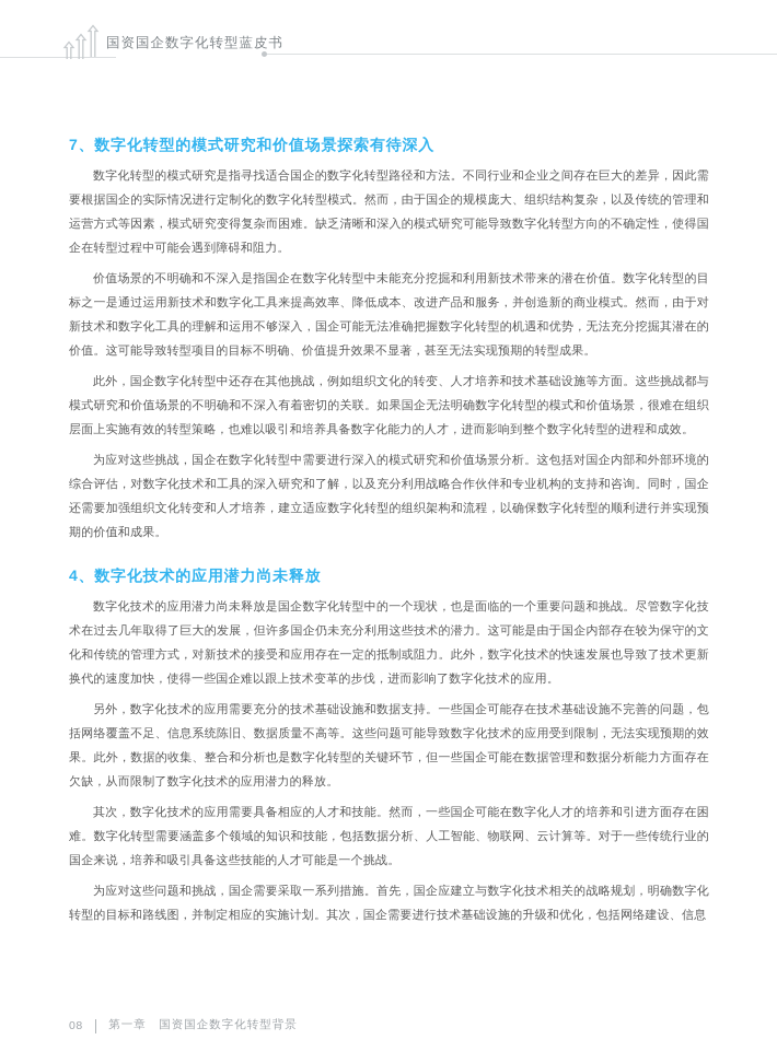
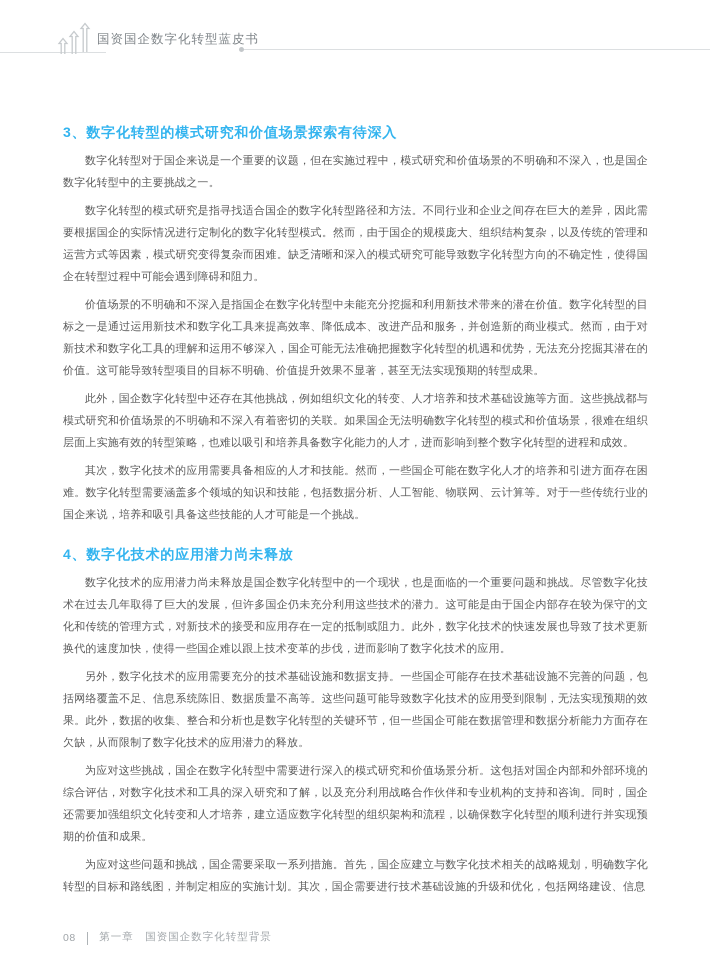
  国资国企数字化转型蓝皮书
- 7、数字化转型的模式研究和价值场景探索有待深入
+ 3、数字化转型的模式研究和价值场景探索有待深入
+ 数字化转型对于国企来说是一个重要的议题，但在实施过程中，模式研究和价值场景的不明确和不深入，也是国企数字化转型中的主要挑战之一。
  数字化转型的模式研究是指寻找适合国企的数字化转型路径和方法。不同行业和企业之间存在巨大的差异，因此需要根据国企的实际情况进行定制化的数字化转型模式。然而，由于国企的规模庞大、组织结构复杂，以及传统的管理和运营方式等因素，模式研究变得复杂而困难。缺乏清晰和深入的模式研究可能导致数字化转型方向的不确定性，使得国企在转型过程中可能会遇到障碍和阻力。
  价值场景的不明确和不深入是指国企在数字化转型中未能充分挖掘和利用新技术带来的潜在价值。数字化转型的目标之一是通过运用新技术和数字化工具来提高效率、降低成本、改进产品和服务，并创造新的商业模式。然而，由于对新技术和数字化工具的理解和运用不够深入，国企可能无法准确把握数字化转型的机遇和优势，无法充分挖掘其潜在的价值。这可能导致转型项目的目标不明确、价值提升效果不显著，甚至无法实现预期的转型成果。
  此外，国企数字化转型中还存在其他挑战，例如组织文化的转变、人才培养和技术基础设施等方面。这些挑战都与模式研究和价值场景的不明确和不深入有着密切的关联。如果国企无法明确数字化转型的模式和价值场景，很难在组织层面上实施有效的转型策略，也难以吸引和培养具备数字化能力的人才，进而影响到整个数字化转型的进程和成效。
- 为应对这些挑战，国企在数字化转型中需要进行深入的模式研究和价值场景分析。这包括对国企内部和外部环境的综合评估，对数字化技术和工具的深入研究和了解，以及充分利用战略合作伙伴和专业机构的支持和咨询。同时，国企还需要加强组织文化转变和人才培养，建立适应数字化转型的组织架构和流程，以确保数字化转型的顺利进行并实现预期的价值和成果。
+ 其次，数字化技术的应用需要具备相应的人才和技能。然而，一些国企可能在数字化人才的培养和引进方面存在困难。数字化转型需要涵盖多个领域的知识和技能，包括数据分析、人工智能、物联网、云计算等。对于一些传统行业的国企来说，培养和吸引具备这些技能的人才可能是一个挑战。
  4、数字化技术的应用潜力尚未释放
  数字化技术的应用潜力尚未释放是国企数字化转型中的一个现状，也是面临的一个重要问题和挑战。尽管数字化技术在过去几年取得了巨大的发展，但许多国企仍未充分利用这些技术的潜力。这可能是由于国企内部存在较为保守的文化和传统的管理方式，对新技术的接受和应用存在一定的抵制或阻力。此外，数字化技术的快速发展也导致了技术更新换代的速度加快，使得一些国企难以跟上技术变革的步伐，进而影响了数字化技术的应用。
  另外，数字化技术的应用需要充分的技术基础设施和数据支持。一些国企可能存在技术基础设施不完善的问题，包括网络覆盖不足、信息系统陈旧、数据质量不高等。这些问题可能导致数字化技术的应用受到限制，无法实现预期的效果。此外，数据的收集、整合和分析也是数字化转型的关键环节，但一些国企可能在数据管理和数据分析能力方面存在欠缺，从而限制了数字化技术的应用潜力的释放。
- 其次，数字化技术的应用需要具备相应的人才和技能。然而，一些国企可能在数字化人才的培养和引进方面存在困难。数字化转型需要涵盖多个领域的知识和技能，包括数据分析、人工智能、物联网、云计算等。对于一些传统行业的国企来说，培养和吸引具备这些技能的人才可能是一个挑战。
+ 为应对这些挑战，国企在数字化转型中需要进行深入的模式研究和价值场景分析。这包括对国企内部和外部环境的综合评估，对数字化技术和工具的深入研究和了解，以及充分利用战略合作伙伴和专业机构的支持和咨询。同时，国企还需要加强组织文化转变和人才培养，建立适应数字化转型的组织架构和流程，以确保数字化转型的顺利进行并实现预期的价值和成果。
  为应对这些问题和挑战，国企需要采取一系列措施。首先，国企应建立与数字化技术相关的战略规划，明确数字化转型的目标和路线图，并制定相应的实施计划。其次，国企需要进行技术基础设施的升级和优化，包括网络建设、信息
  08
  第一章 国资国企数字化转型背景
